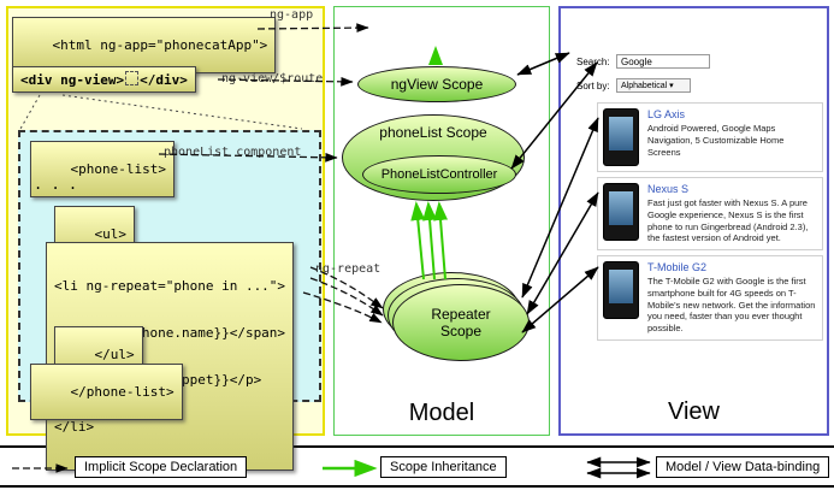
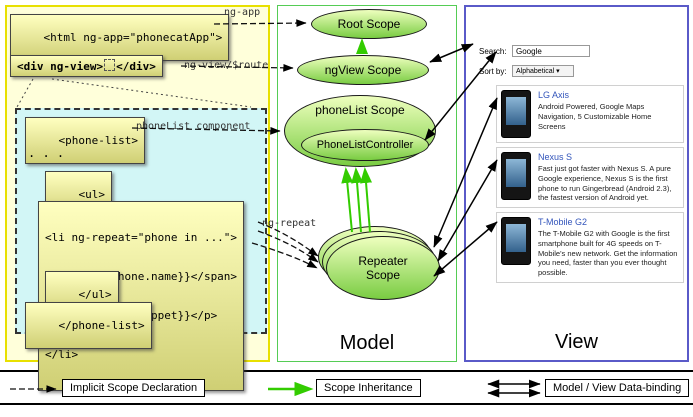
  <html ng-app="phonecatApp">
  ng-app
  <div ng-view> </div>
  ng-view/$route
  <phone-list>
  phoneList component
  . . .
  <ul>
  <li ng-repeat="phone in ...">
  </li>
  </ul>
  </phone-list>
  Model
+ Root Scope
  ngView Scope
  phoneList Scope
  PhoneListController
  Repeater Scope
  ng-repeat
  Search:
  Google
  Sort by:
  LG Axis
  Android Powered, Google Maps Navigation, 5 Customizable Home Screens
  Nexus S
  Fast just got faster with Nexus S. A pure Google experience, Nexus S is the first phone to run Gingerbread (Android 2.3), the fastest version of Android yet.
  T-Mobile G2
  The T-Mobile G2 with Google is the first smartphone built for 4G speeds on T-Mobile's new network. Get the information you need, faster than you ever thought possible.
  View
  Implicit Scope Declaration
  Scope Inheritance
  Model / View Data-binding
